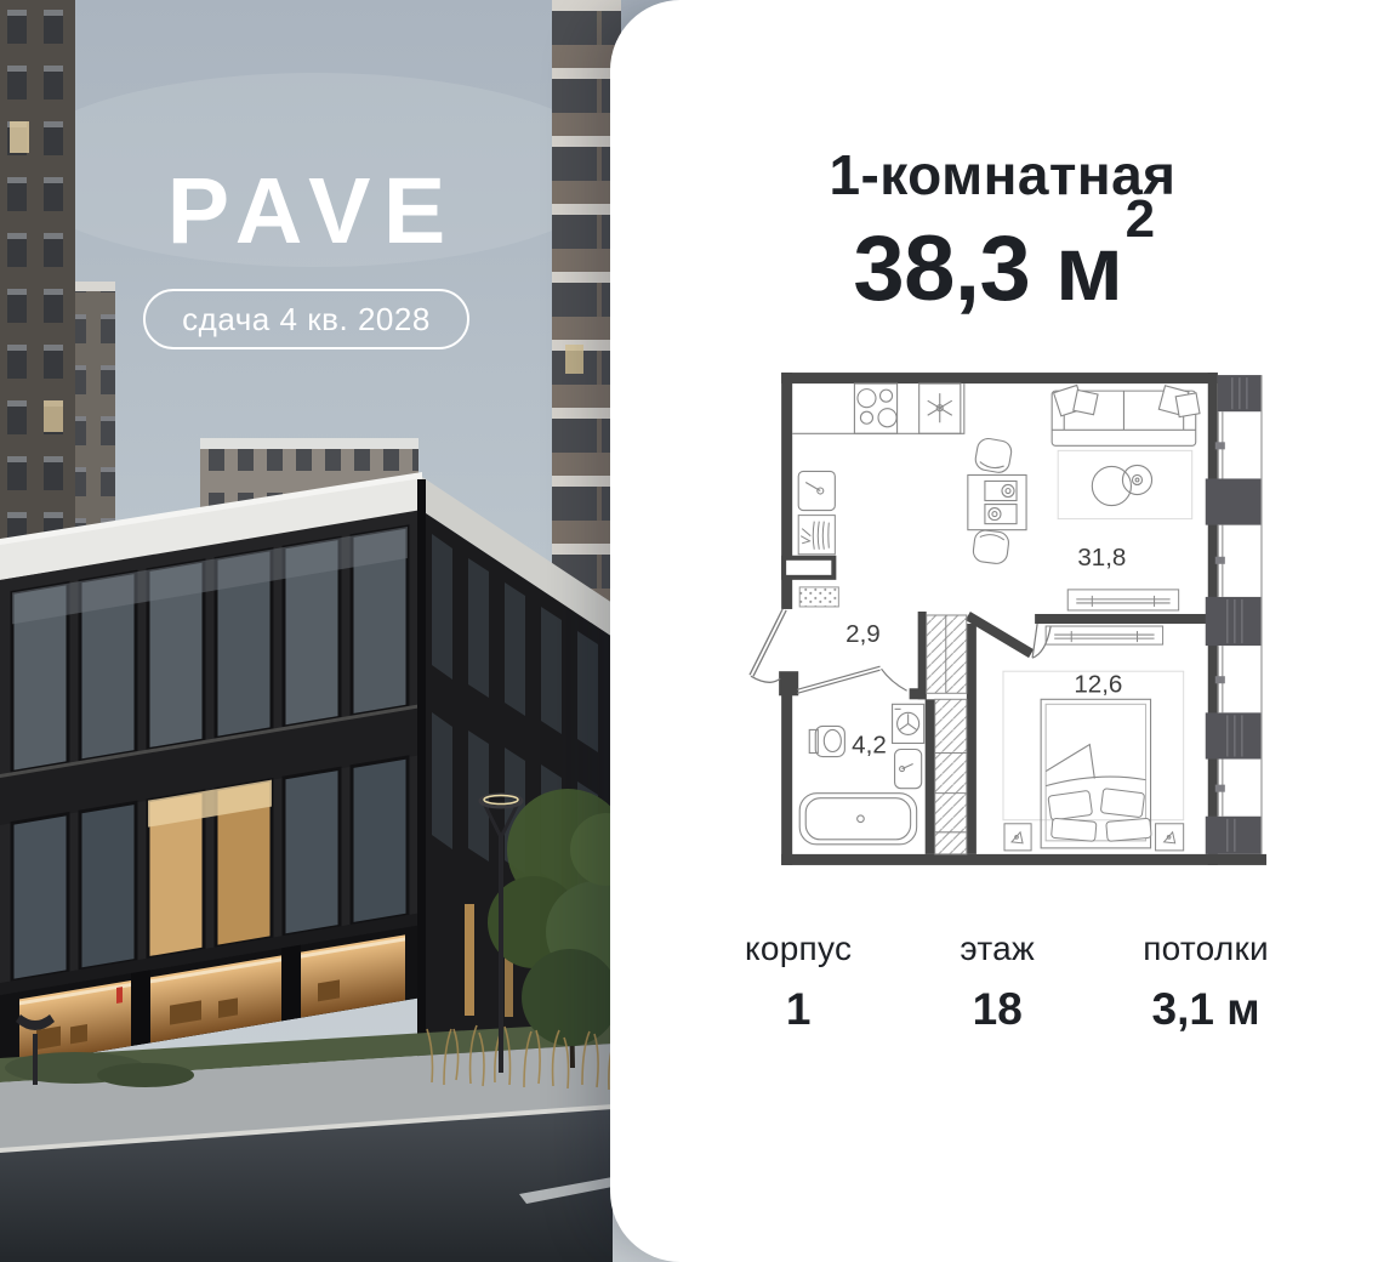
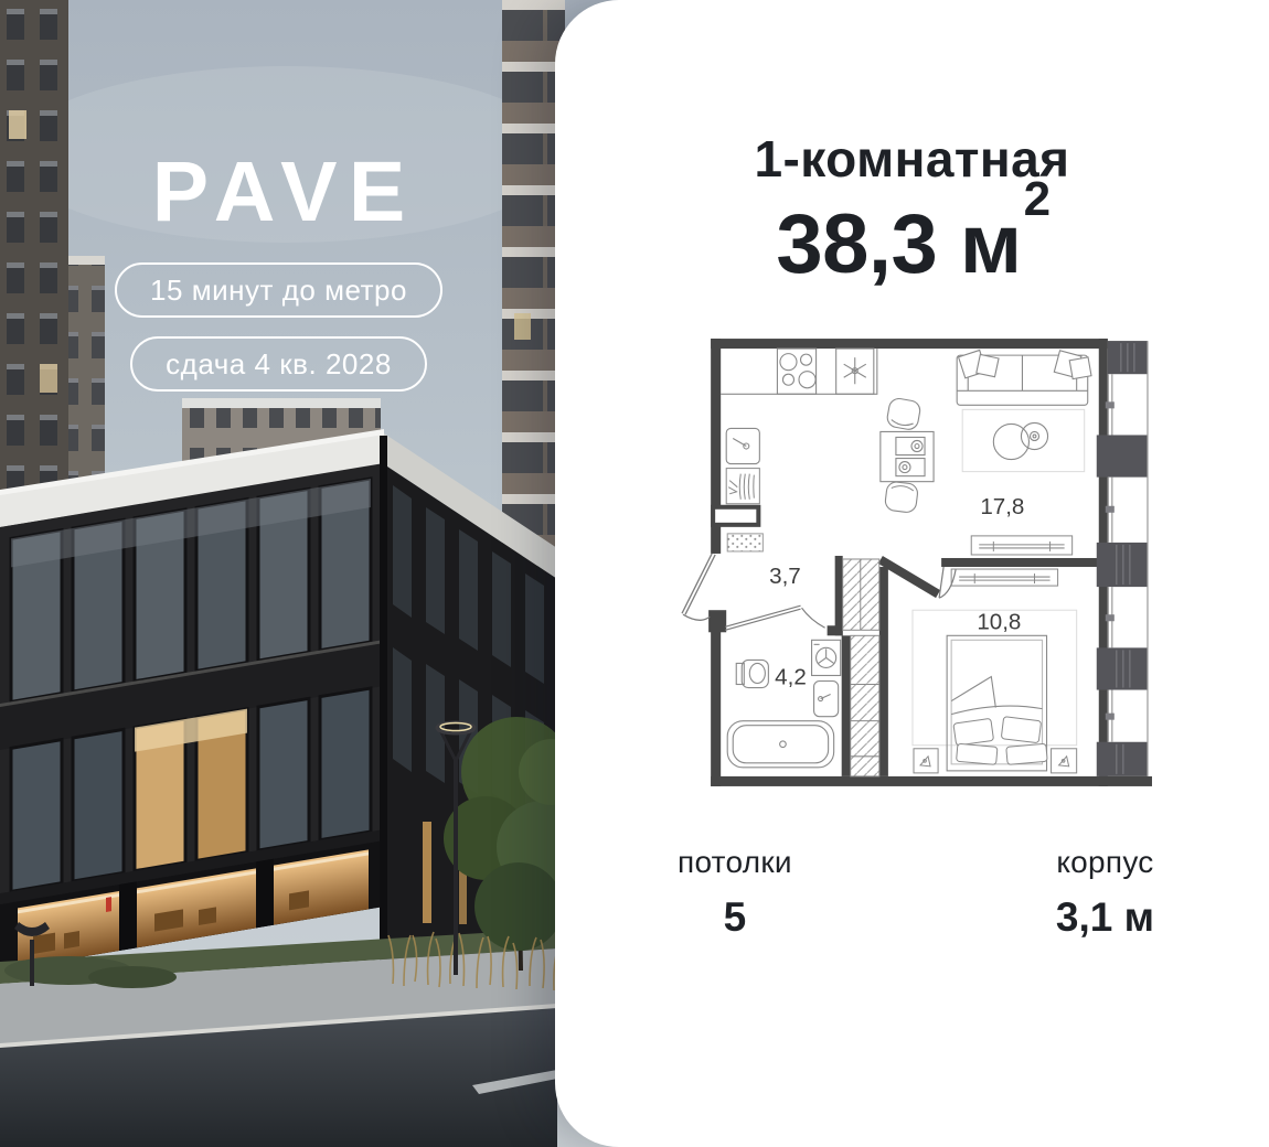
  PAVE
+ 15 минут до метро
  сдача 4 кв. 2028
  1-комнатная
  38,3 м2
- 31,8
+ 17,8
- 2,9
+ 3,7
  4,2
- 12,6
+ 10,8
- корпус
+ потолки
- 1
+ 5
- этаж
- 18
- потолки
+ корпус
  3,1 м
